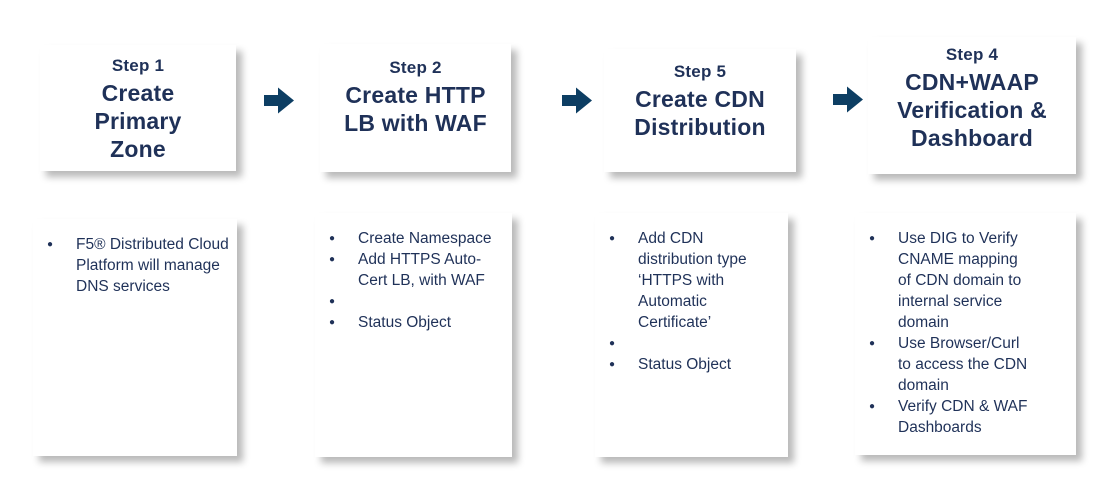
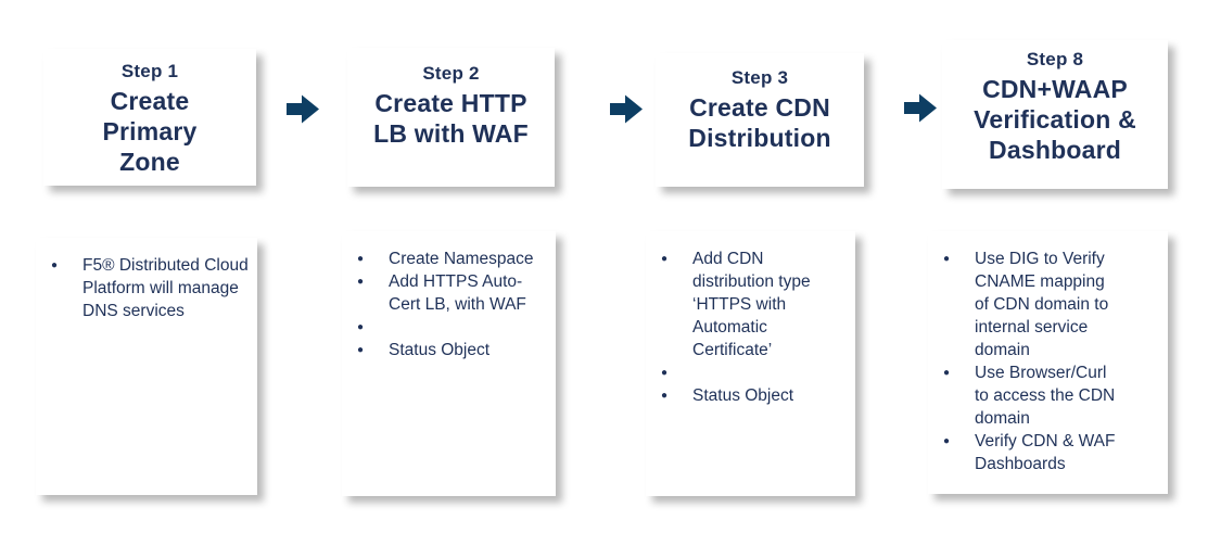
  Step 1
  Create
  Primary
  Zone
  ●
  F5® Distributed Cloud
  Platform will manage
  DNS services
  Step 2
  Create HTTP
  LB with WAF
  ●
  Create Namespace
  ●
  Add HTTPS Auto-
  Cert LB, with WAF
  ●
  ●
  Status Object
- Step 5
+ Step 3
  Create CDN
  Distribution
  ●
  Add CDN
  distribution type
  ‘HTTPS with
  Automatic
  Certificate’
  ●
  ●
  Status Object
- Step 4
+ Step 8
  CDN+WAAP
  Verification &
  Dashboard
  ●
  Use DIG to Verify
  CNAME mapping
  of CDN domain to
  internal service
  domain
  ●
  Use Browser/Curl
  to access the CDN
  domain
  ●
  Verify CDN & WAF
  Dashboards
